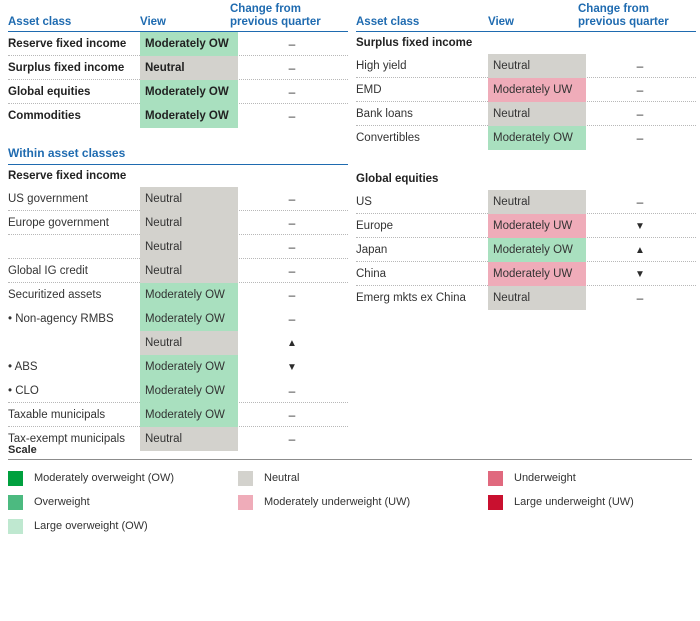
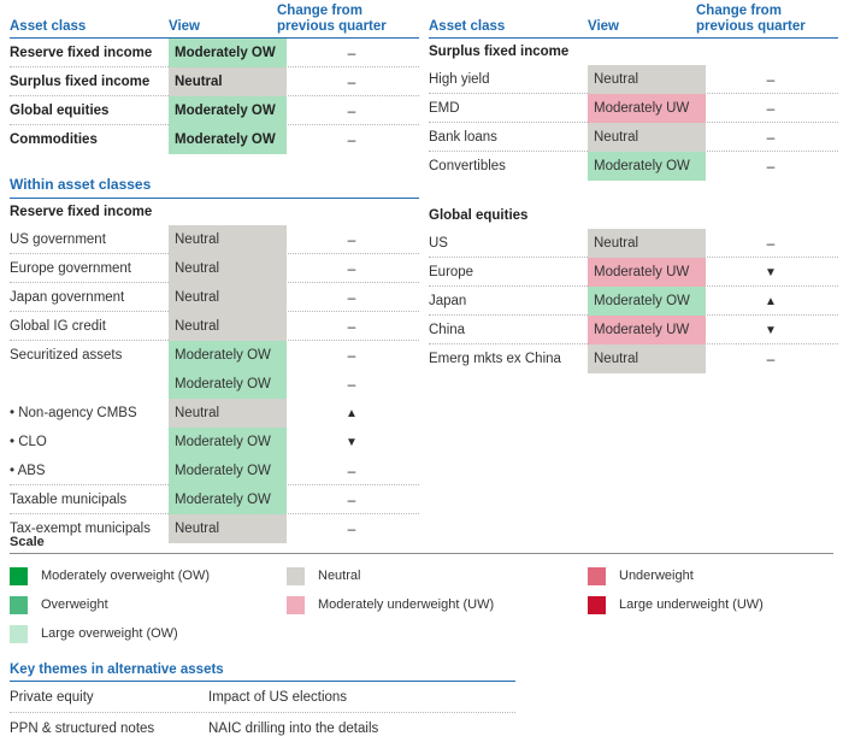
  Asset class
  View
  Change from
  previous quarter
  Reserve fixed income
  Moderately OW
  Surplus fixed income
  Neutral
  Global equities
  Moderately OW
  Commodities
  Moderately OW
  Within asset classes
  Reserve fixed income
  US government
  Neutral
  Europe government
  Neutral
+ Japan government
  Neutral
  Global IG credit
  Neutral
  Securitized assets
  Moderately OW
- • Non-agency RMBS
  Moderately OW
+ • Non-agency CMBS
  Neutral
- • ABS
+ • CLO
  Moderately OW
- • CLO
+ • ABS
  Moderately OW
  Taxable municipals
  Moderately OW
  Tax-exempt municipals
  Neutral
  Asset class
  View
  Change from
  previous quarter
  Surplus fixed income
  High yield
  Neutral
  EMD
  Moderately UW
  Bank loans
  Neutral
  Convertibles
  Moderately OW
  Global equities
  US
  Neutral
  Europe
  Moderately UW
  Japan
  Moderately OW
  China
  Moderately UW
  Emerg mkts ex China
  Neutral
  Scale
  Moderately overweight (OW)
  Overweight
  Large overweight (OW)
  Neutral
  Moderately underweight (UW)
  Underweight
  Large underweight (UW)
+ Key themes in alternative assets
+ Private equity
+ Impact of US elections
+ PPN & structured notes
+ NAIC drilling into the details
